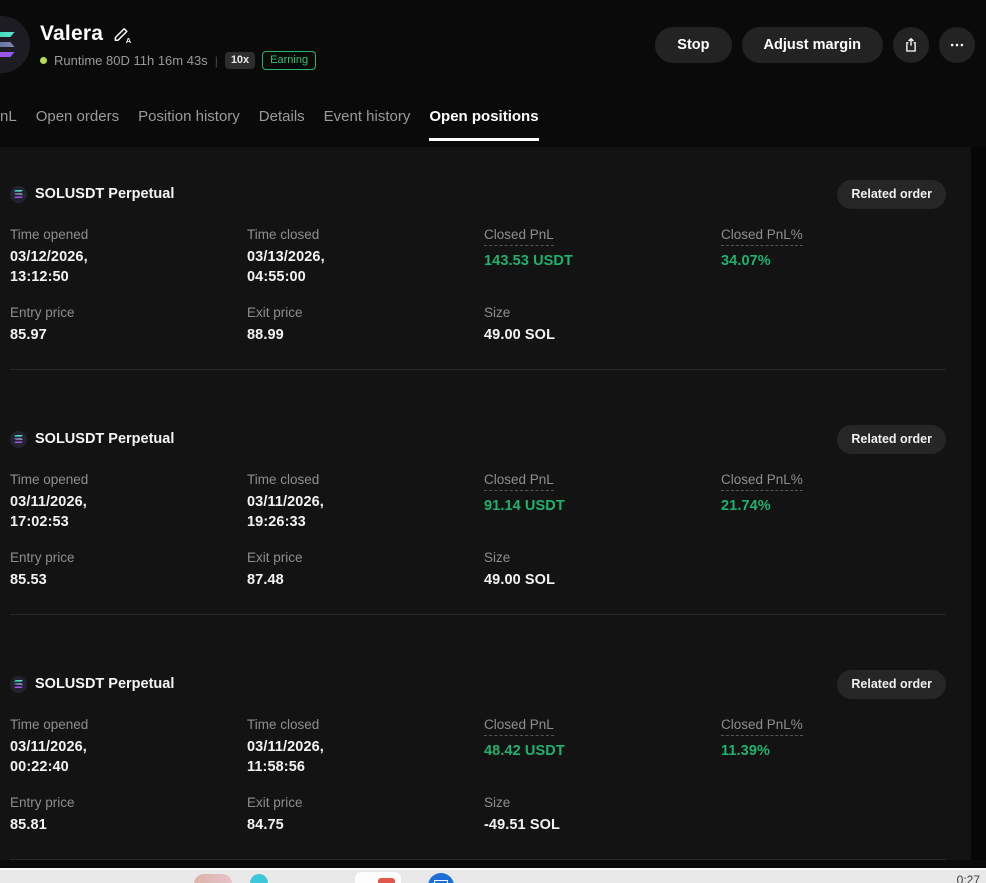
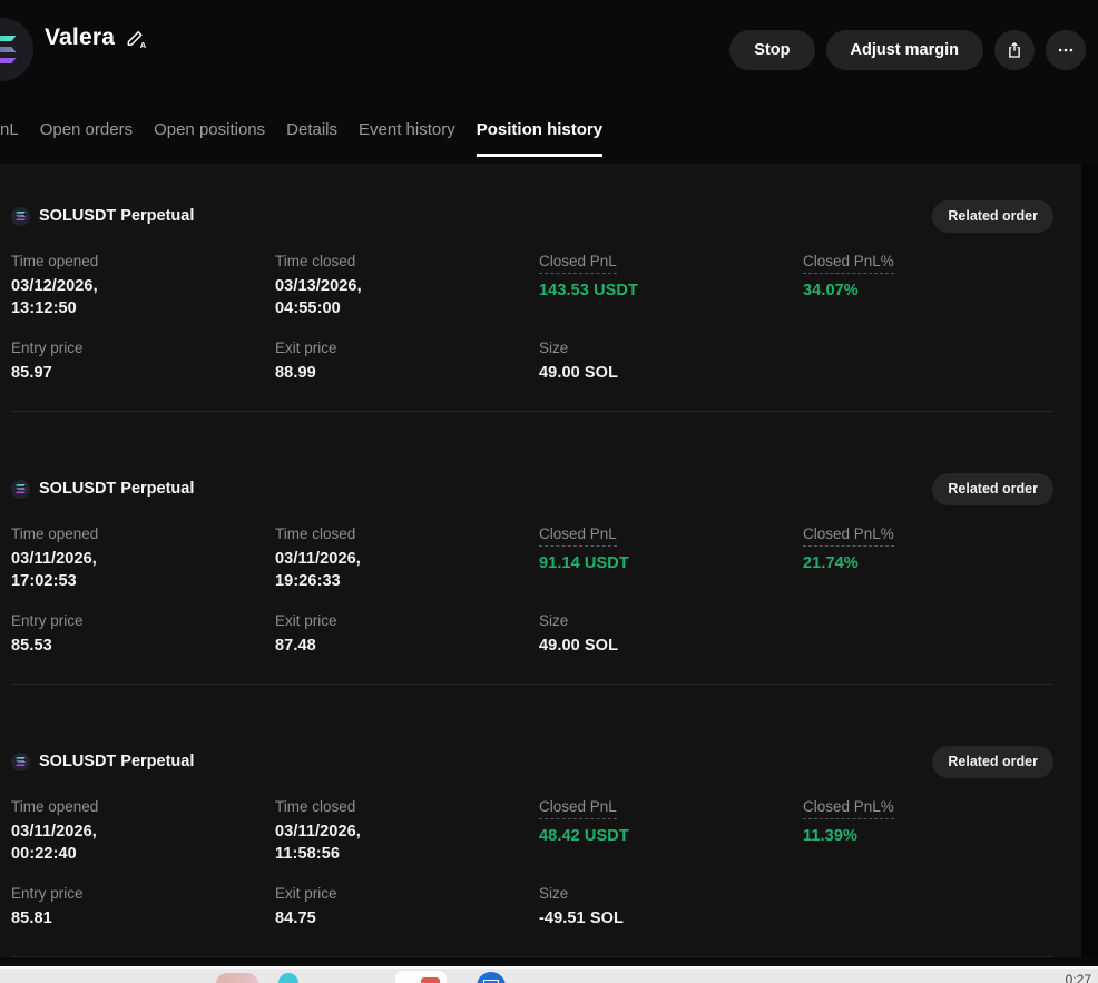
  Valera
  A
- Runtime 80D 11h 16m 43s
- |
- 10x
- Earning
  Stop
  Adjust margin
  nL
  Open orders
- Position history
+ Open positions
  Details
  Event history
- Open positions
+ Position history
  SOLUSDT Perpetual
  Related order
  Time opened
  03/12/2026,
  13:12:50
  Time closed
  03/13/2026,
  04:55:00
  Closed PnL
  143.53 USDT
  Closed PnL%
  34.07%
  Entry price
  85.97
  Exit price
  88.99
  Size
  49.00 SOL
  SOLUSDT Perpetual
  Related order
  Time opened
  03/11/2026,
  17:02:53
  Time closed
  03/11/2026,
  19:26:33
  Closed PnL
  91.14 USDT
  Closed PnL%
  21.74%
  Entry price
  85.53
  Exit price
  87.48
  Size
  49.00 SOL
  SOLUSDT Perpetual
  Related order
  Time opened
  03/11/2026,
  00:22:40
  Time closed
  03/11/2026,
  11:58:56
  Closed PnL
  48.42 USDT
  Closed PnL%
  11.39%
  Entry price
  85.81
  Exit price
  84.75
  Size
  -49.51 SOL
  0:27
